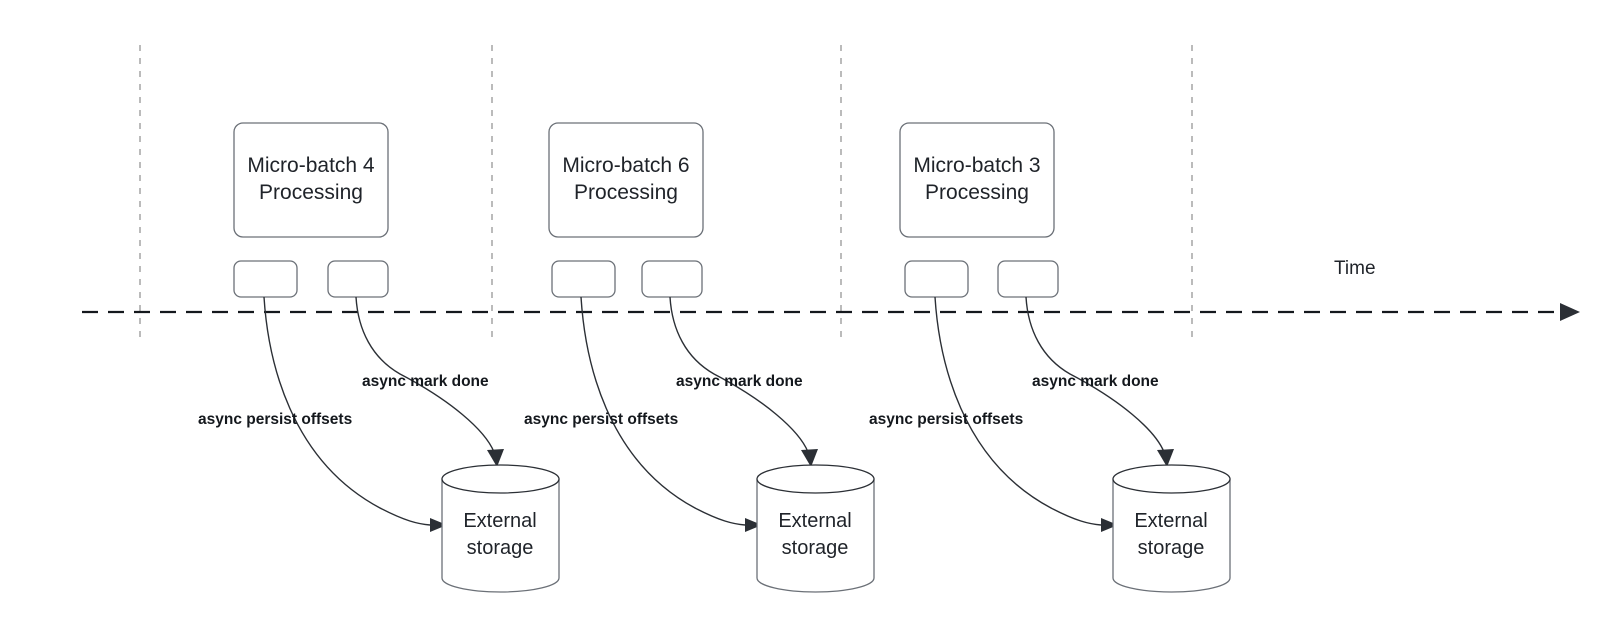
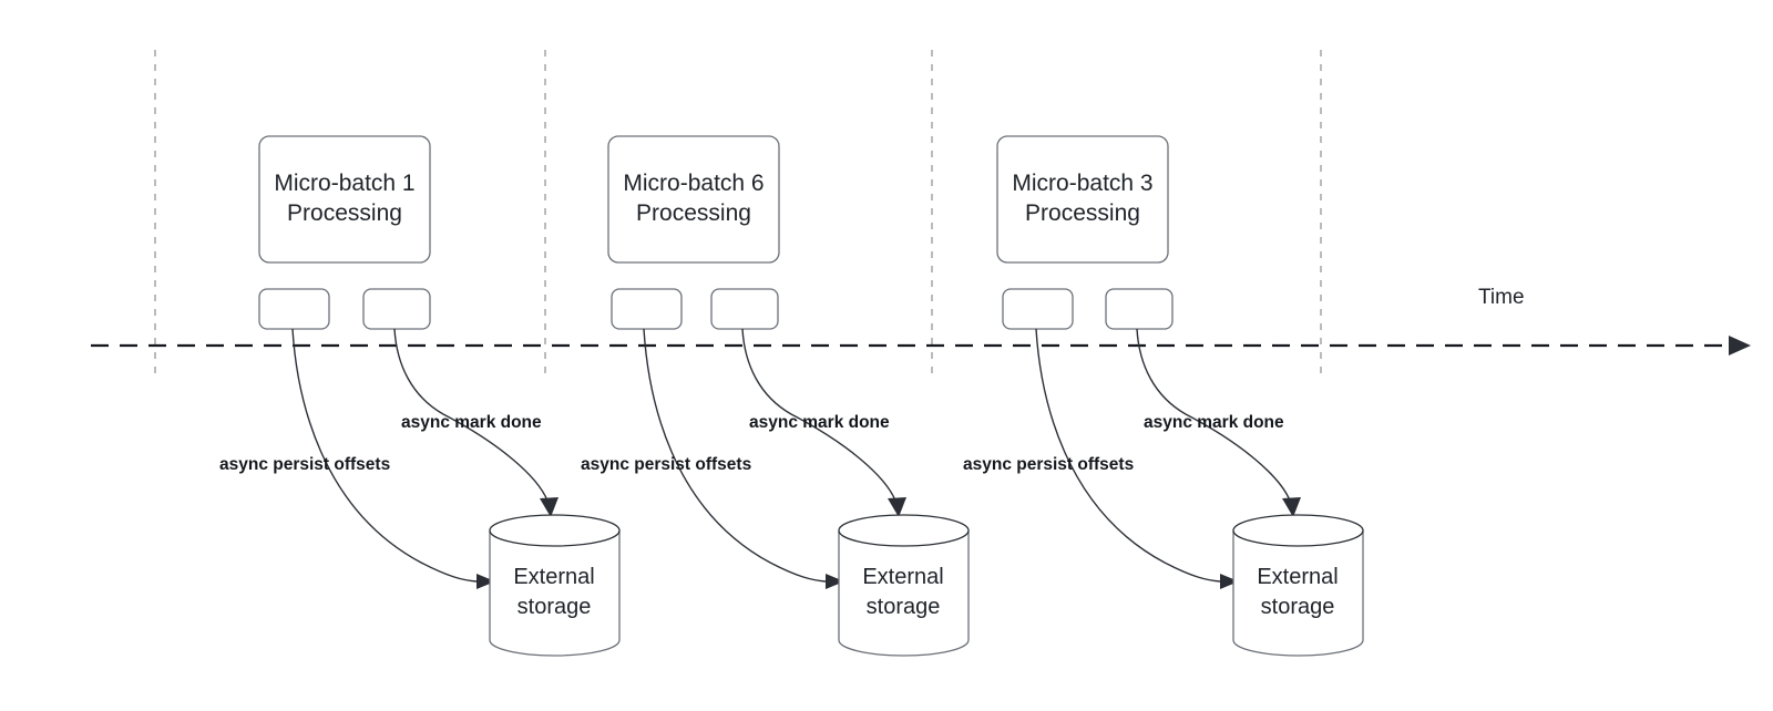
  Time
- Micro-batch 4
+ Micro-batch 1
  Processing
  External
  storage
  async persist offsets
  async mark done
  Micro-batch 6
  Processing
  External
  storage
  async persist offsets
  async mark done
  Micro-batch 3
  Processing
  External
  storage
  async persist offsets
  async mark done
